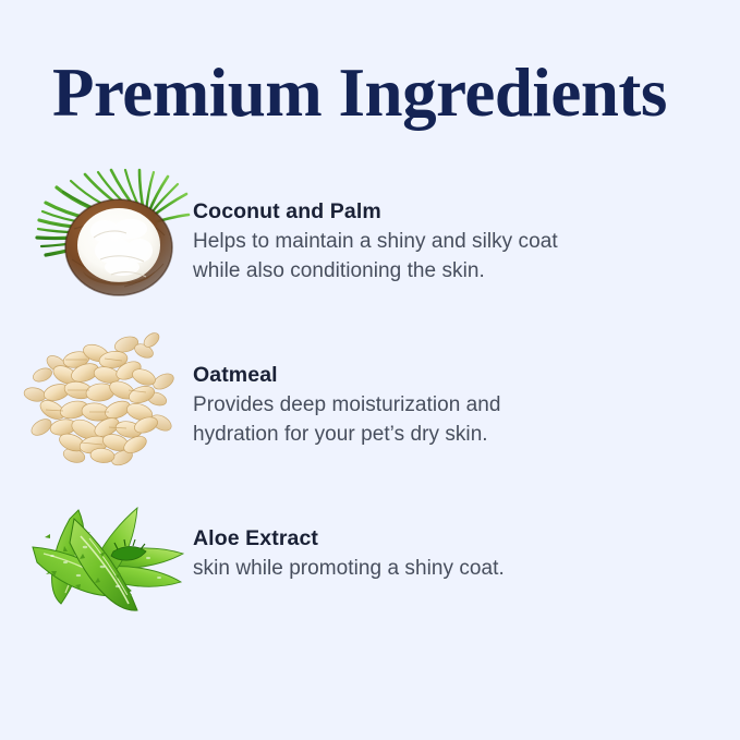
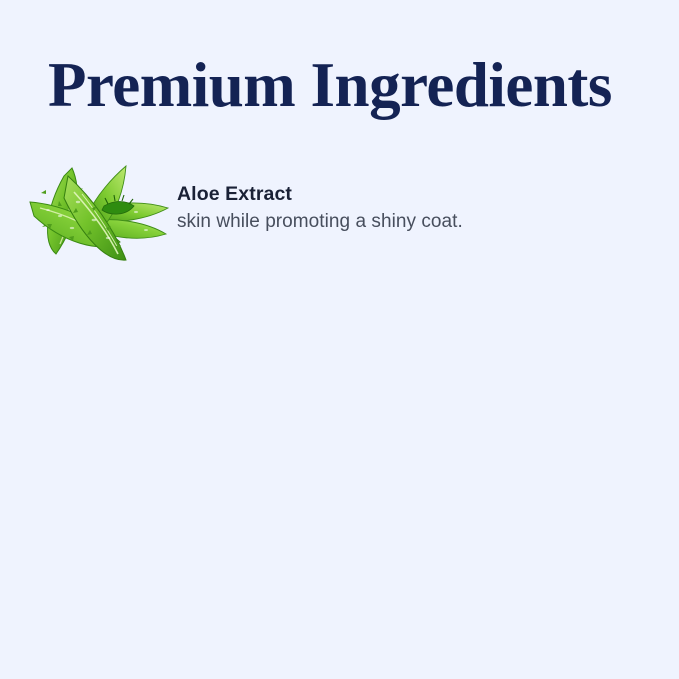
  Premium Ingredients
- Coconut and Palm
- Helps to maintain a shiny and silky coat
- while also conditioning the skin.
- Oatmeal
- Provides deep moisturization and
- hydration for your pet’s dry skin.
  Aloe Extract
  skin while promoting a shiny coat.
